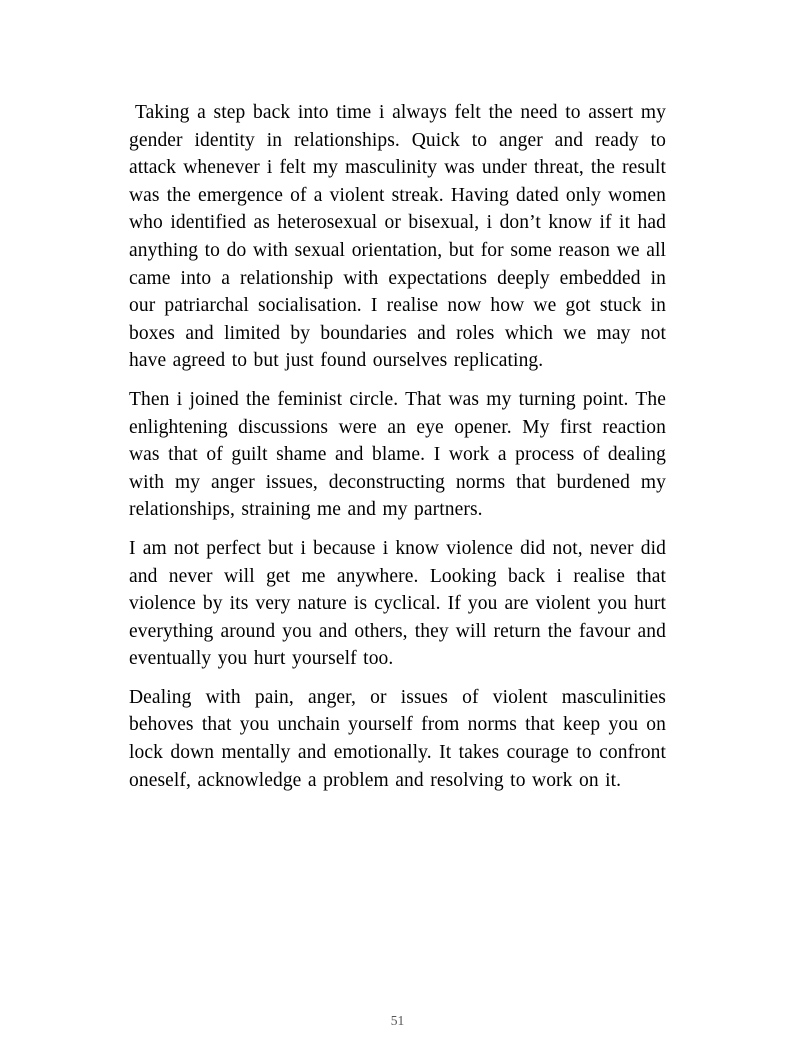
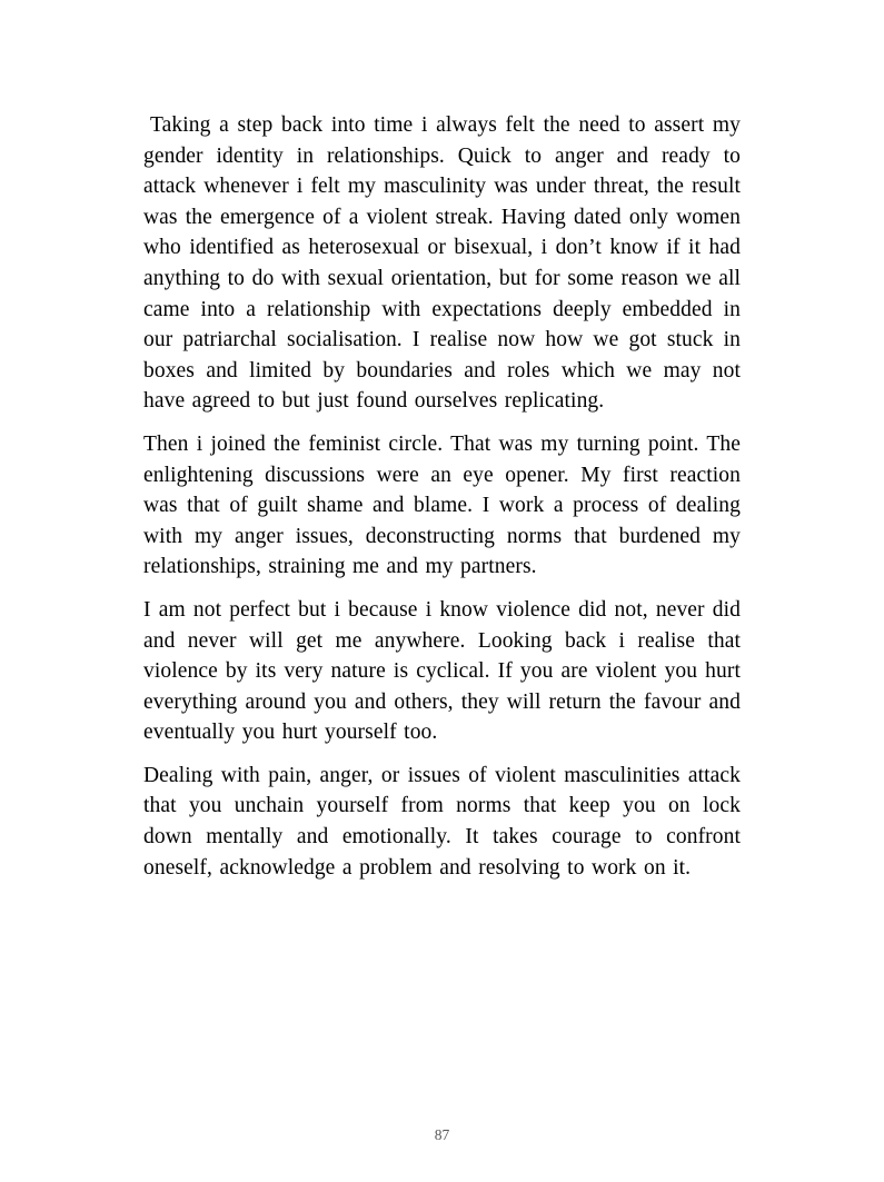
  Taking a step back into time i always felt the need to assert my gender identity in relationships. Quick to anger and ready to attack whenever i felt my masculinity was under threat, the result was the emergence of a violent streak. Having dated only women who identified as heterosexual or bisexual, i don’t know if it had anything to do with sexual orientation, but for some reason we all came into a relationship with expectations deeply embedded in our patriarchal socialisation. I realise now how we got stuck in boxes and limited by boundaries and roles which we may not have agreed to but just found ourselves replicating.
  Then i joined the feminist circle. That was my turning point. The enlightening discussions were an eye opener. My first reaction was that of guilt shame and blame. I work a process of dealing with my anger issues, deconstructing norms that burdened my relationships, straining me and my partners.
  I am not perfect but i because i know violence did not, never did and never will get me anywhere. Looking back i realise that violence by its very nature is cyclical. If you are violent you hurt everything around you and others, they will return the favour and eventually you hurt yourself too.
- Dealing with pain, anger, or issues of violent masculinities behoves that you unchain yourself from norms that keep you on lock down mentally and emotionally. It takes courage to confront oneself, acknowledge a problem and resolving to work on it.
+ Dealing with pain, anger, or issues of violent masculinities attack that you unchain yourself from norms that keep you on lock down mentally and emotionally. It takes courage to confront oneself, acknowledge a problem and resolving to work on it.
- 51
+ 87
